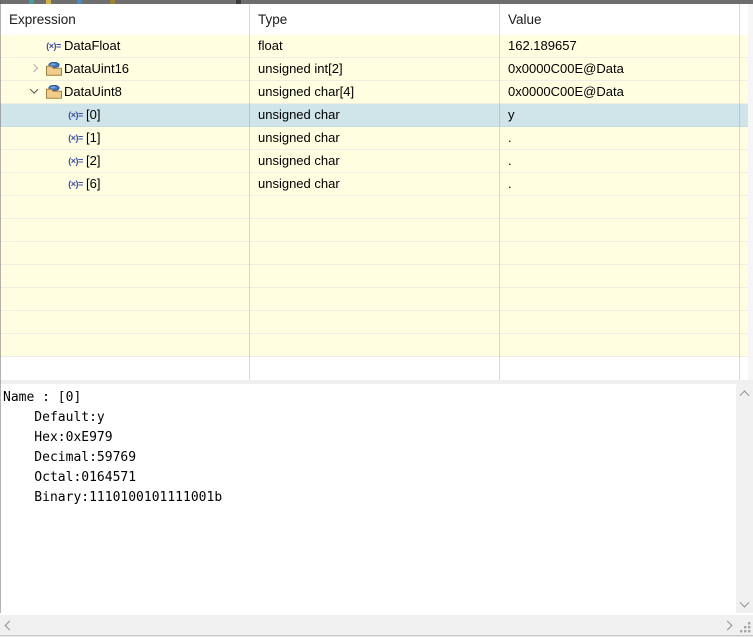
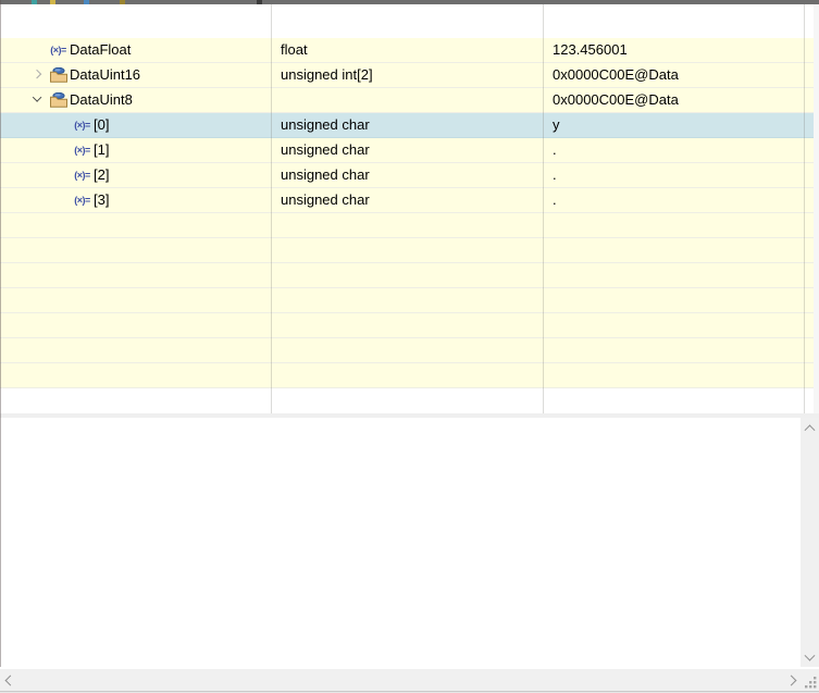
- Expression
- Type
- Value
  (×)=
  DataFloat
  float
- 162.189657
+ 123.456001
  DataUint16
  unsigned int[2]
  0x0000C00E@Data
  DataUint8
- unsigned char[4]
  0x0000C00E@Data
  (×)=
  [0]
  unsigned char
  y
  (×)=
  [1]
  unsigned char
  .
  (×)=
  [2]
  unsigned char
  .
  (×)=
- [6]
+ [3]
  unsigned char
  .
- Name : [0]
- Default:y
- Hex:0xE979
- Decimal:59769
- Octal:0164571
- Binary:1110100101111001b
